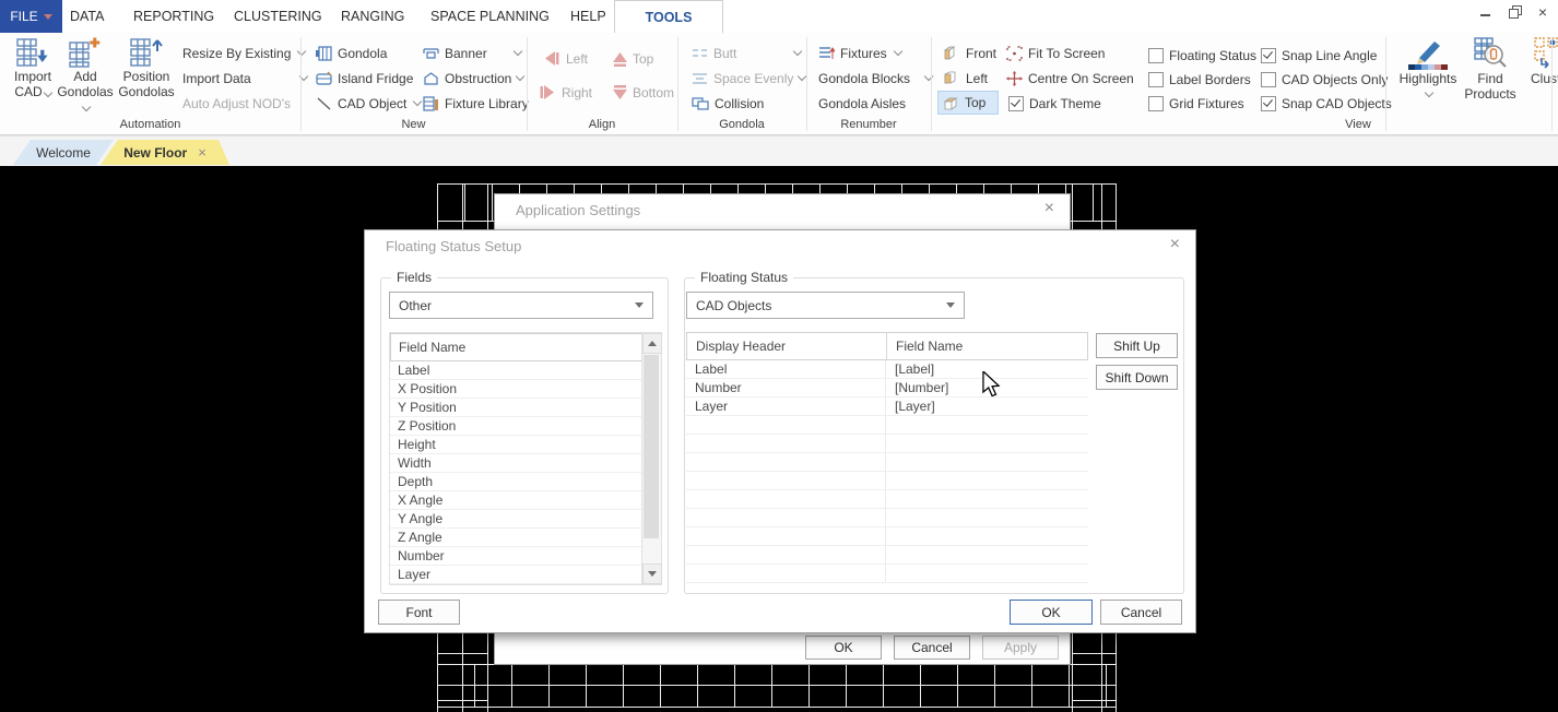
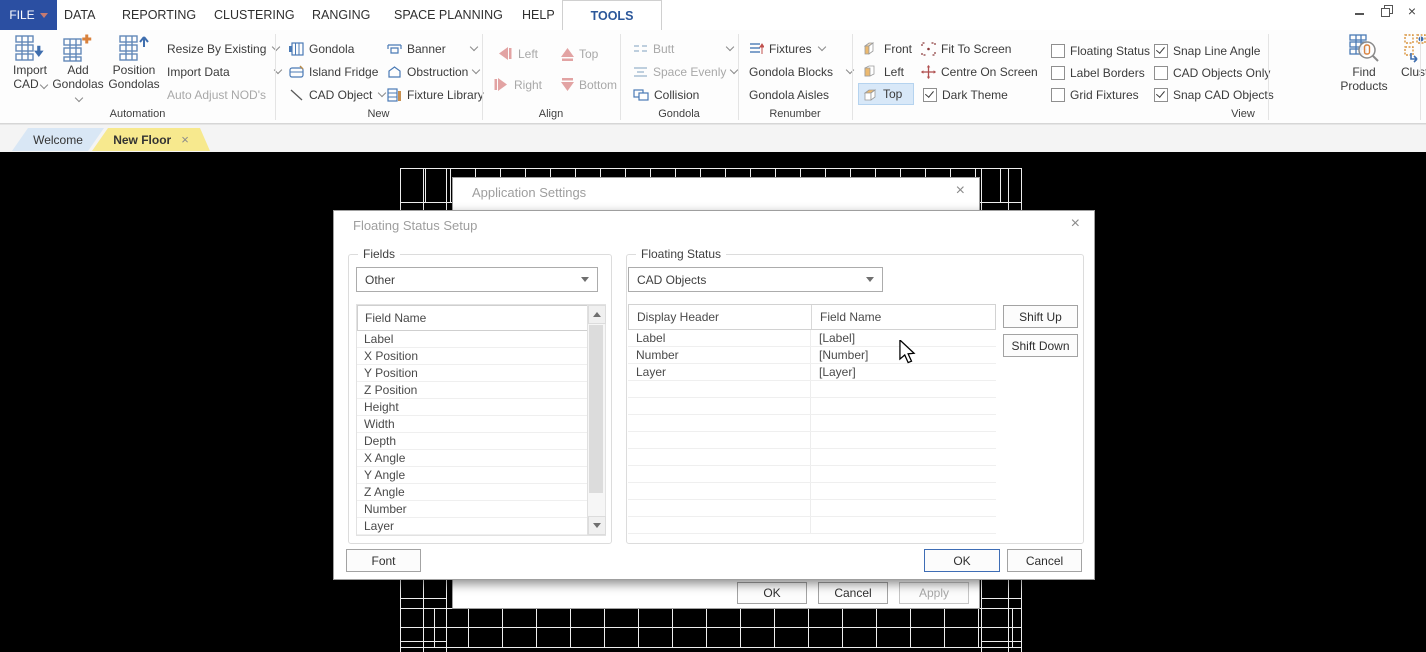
  FILE
  DATA
  REPORTING
  CLUSTERING
  RANGING
  SPACE PLANNING
  HELP
  TOOLS
  ×
  Import
  CAD
  Add
  Gondolas
  Position
  Gondolas
  Resize By Existing
  Import Data
  Auto Adjust NOD's
  Gondola
  Island Fridge
  CAD Object
  Banner
  Obstruction
  Fixture Library
  Left
  Right
  Top
  Bottom
  Butt
  Space Evenly
  Collision
  Fixtures
  Gondola Blocks
  Gondola Aisles
  Front
  Left
  Top
  Fit To Screen
  Centre On Screen
  Dark Theme
  Floating Status
  Label Borders
  Grid Fixtures
  Snap Line Angle
  CAD Objects Onl
  Snap CAD Objects
- Highlights
  Find
  Products
  Automation
  New
  Align
  Gondola
  Renumber
  View
  Welcome
  New Floor
  ×
  Application Settings
  ×
  OK
  Cancel
  Apply
  Floating Status Setup
  ×
  Fields
  Other
  Field Name
  Label
  X Position
  Y Position
  Z Position
  Height
  Width
  Depth
  X Angle
  Y Angle
  Z Angle
  Number
  Layer
  Floating Status
  CAD Objects
  Display Header
  Field Name
  Label
  [Label]
  Number
  [Number]
  Layer
  [Layer]
  Shift Up
  Shift Down
  Font
  OK
  Cancel
